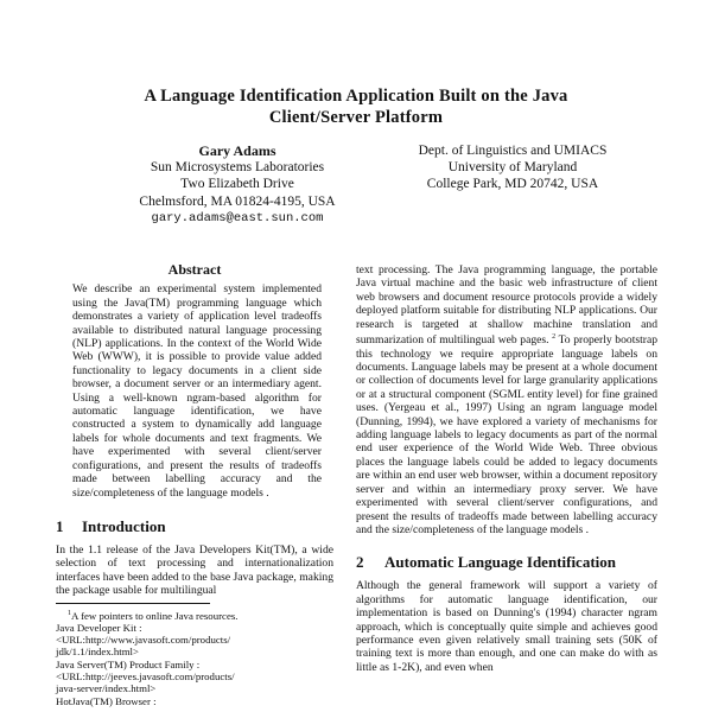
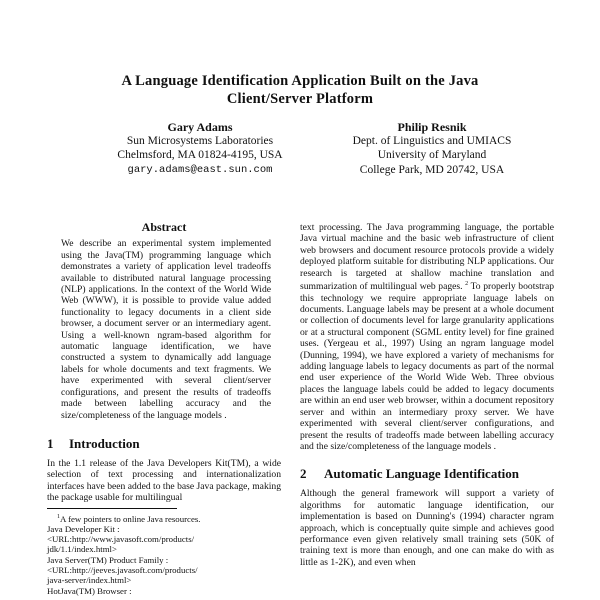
  A Language Identification Application Built on the Java
  Client/Server Platform
  Gary Adams
  Sun Microsystems Laboratories
- Two Elizabeth Drive
  Chelmsford, MA 01824-4195, USA
  gary.adams@east.sun.com
+ Philip Resnik
  Dept. of Linguistics and UMIACS
  University of Maryland
  College Park, MD 20742, USA
  Abstract
  We describe an experimental system implemented using the Java(TM) programming language which demonstrates a variety of application level tradeoffs available to distributed natural language processing (NLP) applications. In the context of the World Wide Web (WWW), it is possible to provide value added functionality to legacy documents in a client side browser, a document server or an intermediary agent. Using a well-known ngram-based algorithm for automatic language identification, we have constructed a system to dynamically add language labels for whole documents and text fragments. We have experimented with several client/server configurations, and present the results of tradeoffs made between labelling accuracy and the size/completeness of the language models .
  1 Introduction
  In the 1.1 release of the Java Developers Kit(TM), a wide selection of text processing and internationalization interfaces have been added to the base Java package, making the package usable for multilingual
  A few pointers to online Java resources.
  Java Developer Kit :
  <URL:http://www.javasoft.com/products/
  jdk/1.1/index.html>
  Java Server(TM) Product Family :
  <URL:http://jeeves.javasoft.com/products/
  java-server/index.html>
  HotJava(TM) Browser :
  text processing. The Java programming language, the portable Java virtual machine and the basic web infrastructure of client web browsers and document resource protocols provide a widely deployed platform suitable for distributing NLP applications. Our research is targeted at shallow machine translation and summarization of multilingual web pages. To properly bootstrap this technology we require appropriate language labels on documents. Language labels may be present at a whole document or collection of documents level for large granularity applications or at a structural component (SGML entity level) for fine grained uses. (Yergeau et al., 1997) Using an ngram language model (Dunning, 1994), we have explored a variety of mechanisms for adding language labels to legacy documents as part of the normal end user experience of the World Wide Web. Three obvious places the language labels could be added to legacy documents are within an end user web browser, within a document repository server and within an intermediary proxy server. We have experimented with several client/server configurations, and present the results of tradeoffs made between labelling accuracy and the size/completeness of the language models .
  2 Automatic Language Identification
  Although the general framework will support a variety of algorithms for automatic language identification, our implementation is based on Dunning's (1994) character ngram approach, which is conceptually quite simple and achieves good performance even given relatively small training sets (50K of training text is more than enough, and one can make do with as little as 1-2K), and even when
